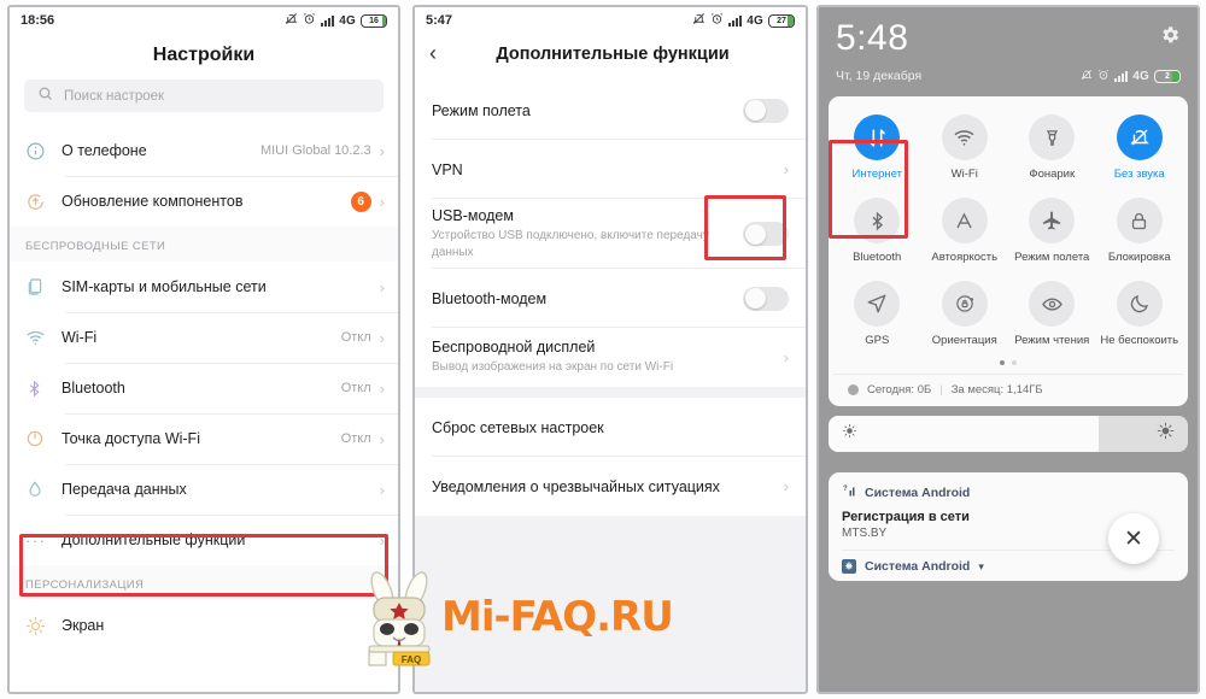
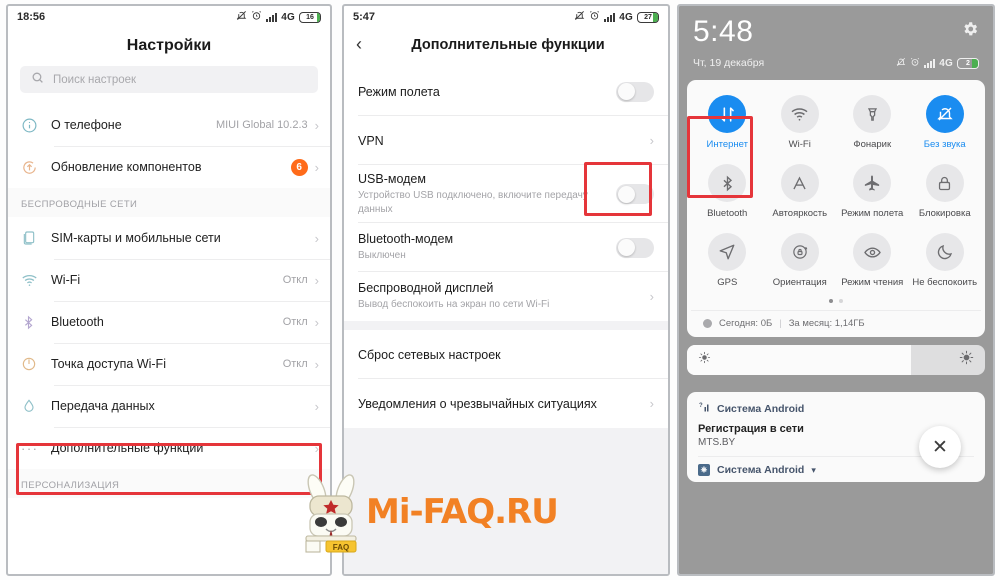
  18:56
  4G
  Настройки
  Поиск настроек
  О телефоне
  MIUI Global 10.2.3
  ›
  Обновление компонентов
  6
  ›
  БЕСПРОВОДНЫЕ СЕТИ
  SIM-карты и мобильные сети
  ›
  Wi-Fi
  Откл
  ›
  Bluetooth
  Откл
  ›
  Точка доступа Wi-Fi
  Откл
  ›
  Передача данных
  ›
  ···
  Дополнительные функции
  ›
  ПЕРСОНАЛИЗАЦИЯ
- Экран
  5:47
  4G
  ‹
  Дополнительные функции
  Режим полета
  VPN
  ›
  USB-модем
  Устройство USB подключено, включите передачу данных
  Bluetooth-модем
+ Выключен
  Беспроводной дисплей
- Вывод изображения на экран по сети Wi-Fi
+ Вывод беспокоить на экран по сети Wi-Fi
  ›
  Сброс сетевых настроек
  Уведомления о чрезвычайных ситуациях
  ›
  5:48
  Чт, 19 декабря
  4G
  Интернет
  Wi-Fi
  Фонарик
  Без звука
  Bluetooth
  Автояркость
  Режим полета
  Блокировка
  GPS
  Ориентация
  Режим чтения
  Не беспокоить
  Сегодня: 0Б
  |
  За месяц: 1,14ГБ
  Система Android
  Регистрация в сети
  MTS.BY
  ⎈
  Система Android
  ▾
  ✕
  FAQ
  Mi-FAQ.RU
